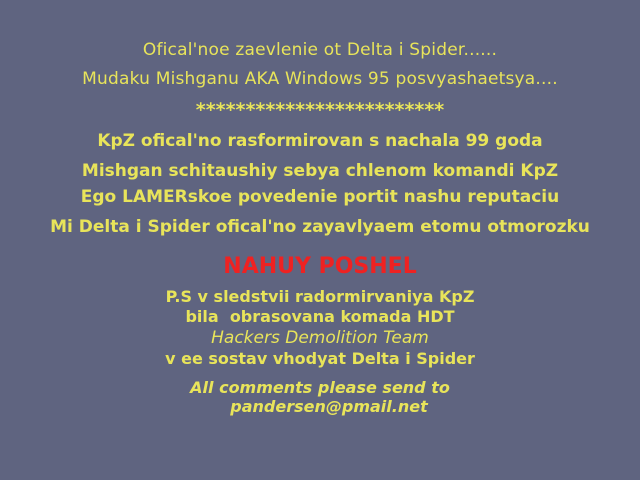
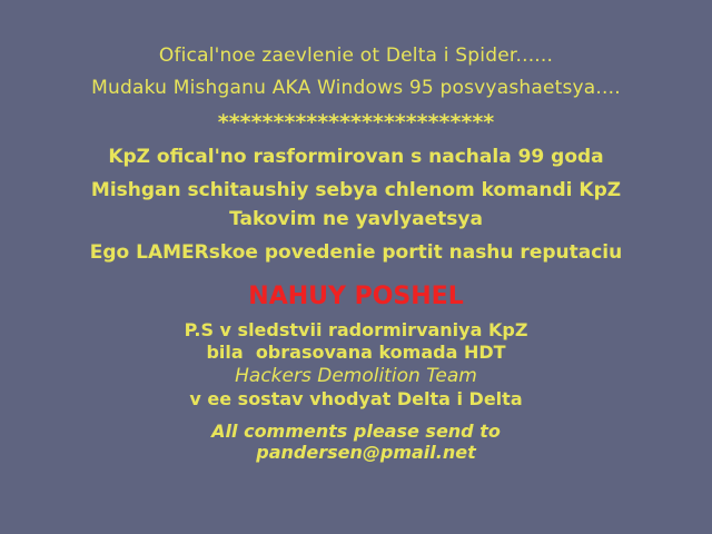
  Ofical'noe zaevlenie ot Delta i Spider......
  Mudaku Mishganu AKA Windows 95 posvyashaetsya....
  *************************
  KpZ ofical'no rasformirovan s nachala 99 goda
  Mishgan schitaushiy sebya chlenom komandi KpZ
+ Takovim ne yavlyaetsya
  Ego LAMERskoe povedenie portit nashu reputaciu
- Mi Delta i Spider ofical'no zayavlyaem etomu otmorozku
  NAHUY POSHEL
  P.S v sledstvii radormirvaniya KpZ
  bila obrasovana komada HDT
  Hackers Demolition Team
- v ee sostav vhodyat Delta i Spider
+ v ee sostav vhodyat Delta i Delta
  All comments please send to
  pandersen@pmail.net
